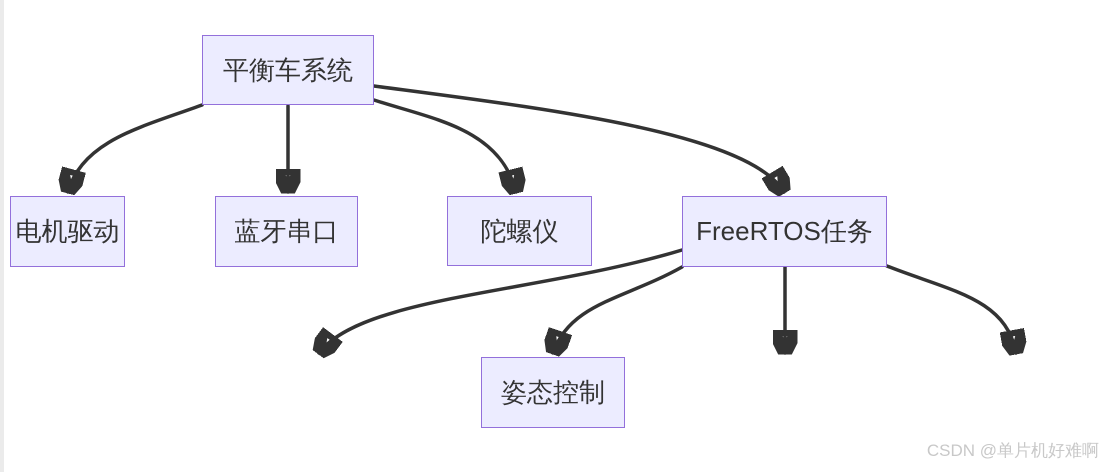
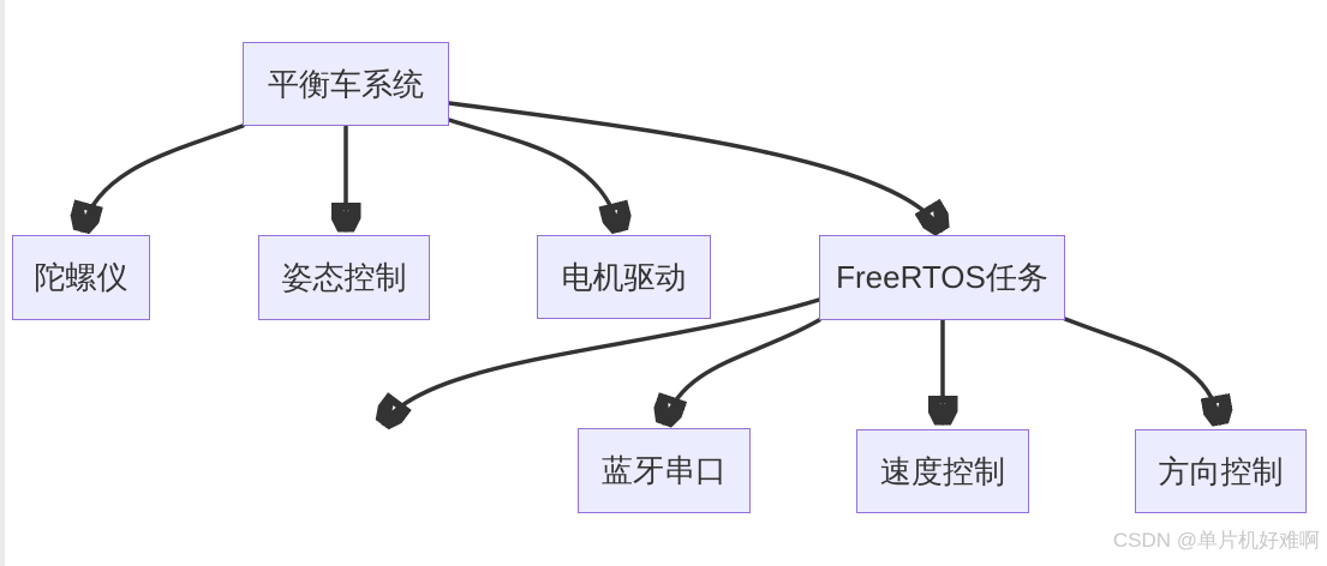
  平衡车系统
- 电机驱动
+ 陀螺仪
- 蓝牙串口
+ 姿态控制
- 陀螺仪
+ 电机驱动
  FreeRTOS任务
- 姿态控制
+ 蓝牙串口
+ 速度控制
+ 方向控制
  CSDN @单片机好难啊
